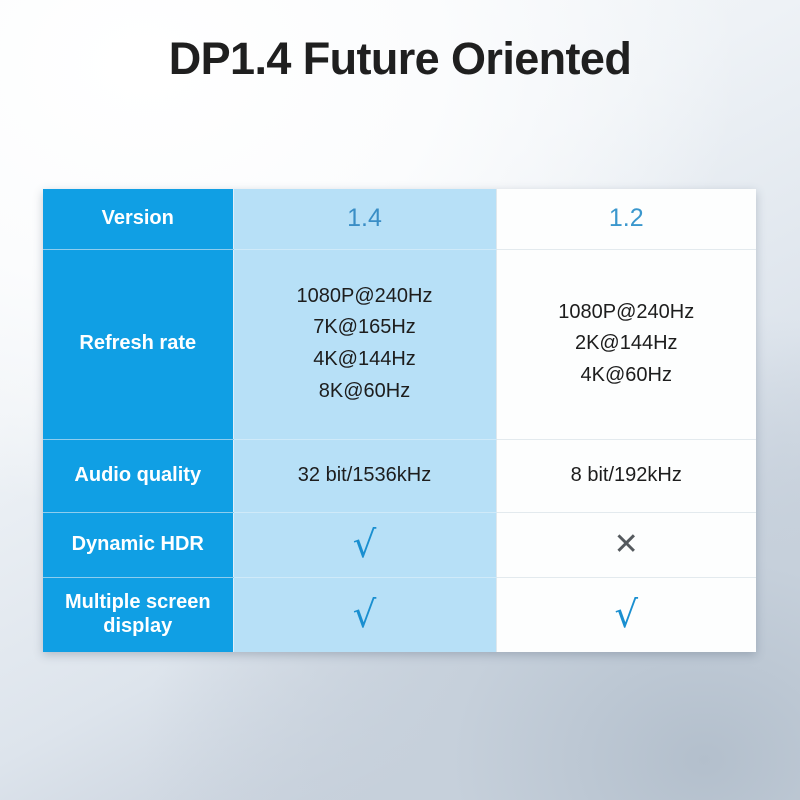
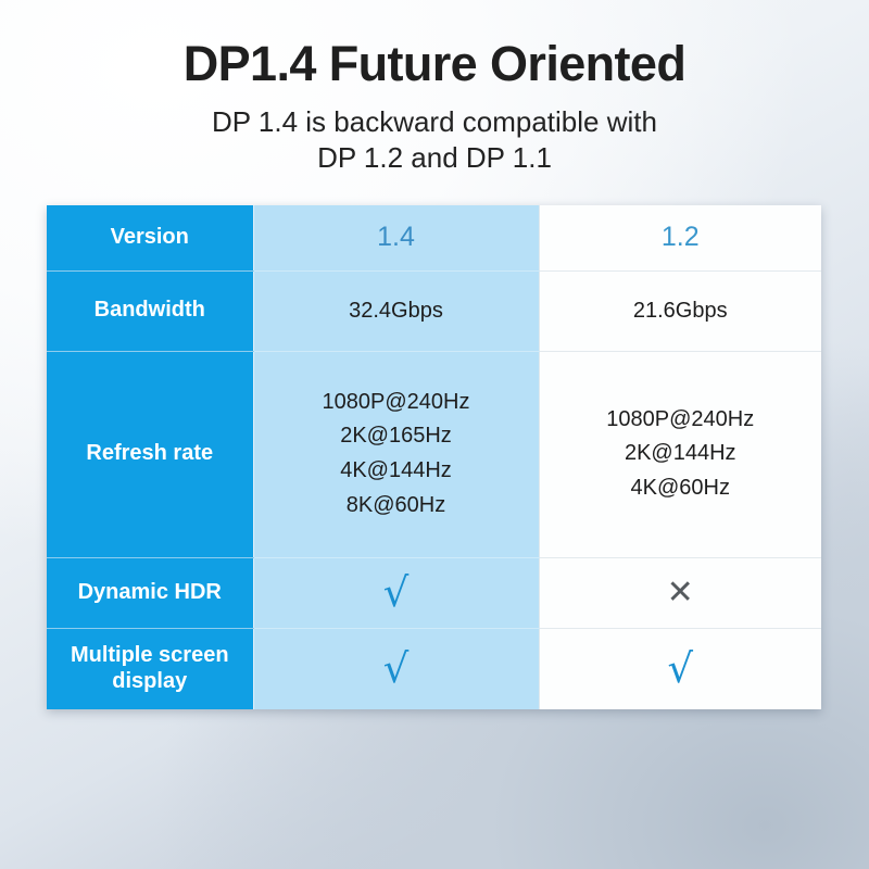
  DP1.4 Future Oriented
+ DP 1.4 is backward compatible with
+ DP 1.2 and DP 1.1
  Version	1.4	1.2
+ Bandwidth	32.4Gbps	21.6Gbps
- Refresh rate	1080P@240Hz 7K@165Hz 4K@144Hz 8K@60Hz	1080P@240Hz 2K@144Hz 4K@60Hz
+ Refresh rate	1080P@240Hz 2K@165Hz 4K@144Hz 8K@60Hz	1080P@240Hz 2K@144Hz 4K@60Hz
- Audio quality	32 bit/1536kHz	8 bit/192kHz
  Dynamic HDR	√	✕
  Multiple screen display	√	√
